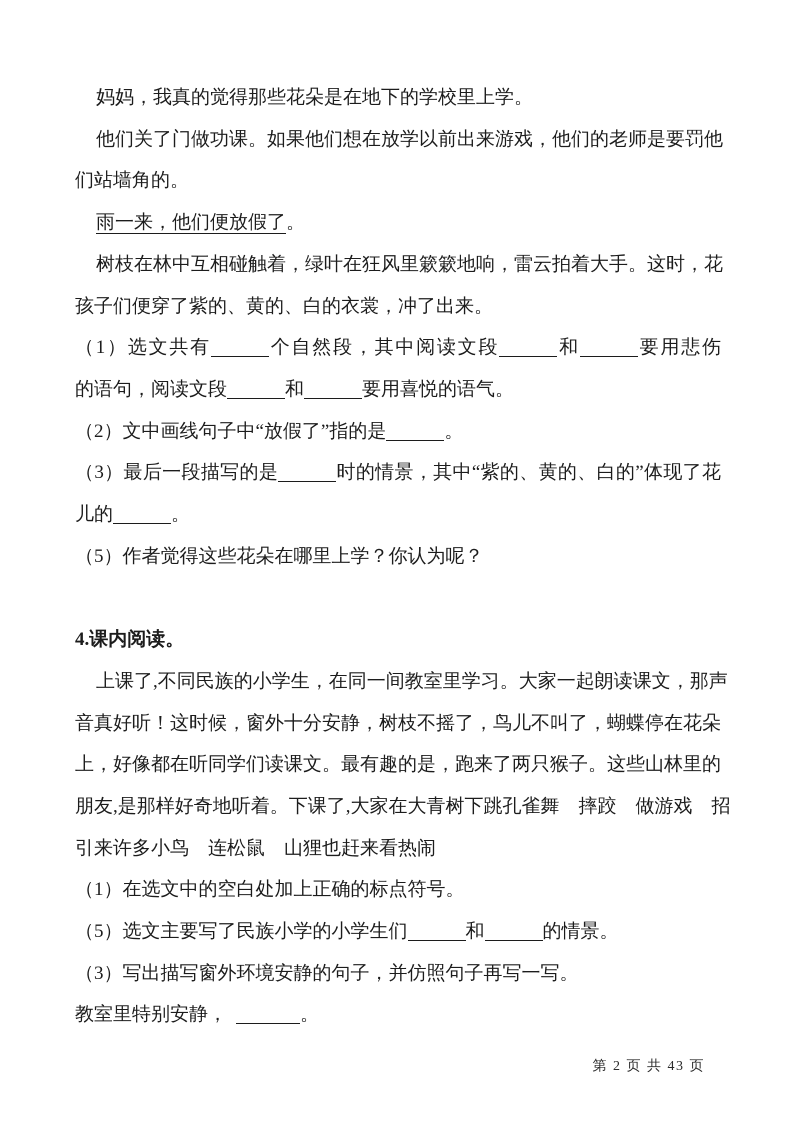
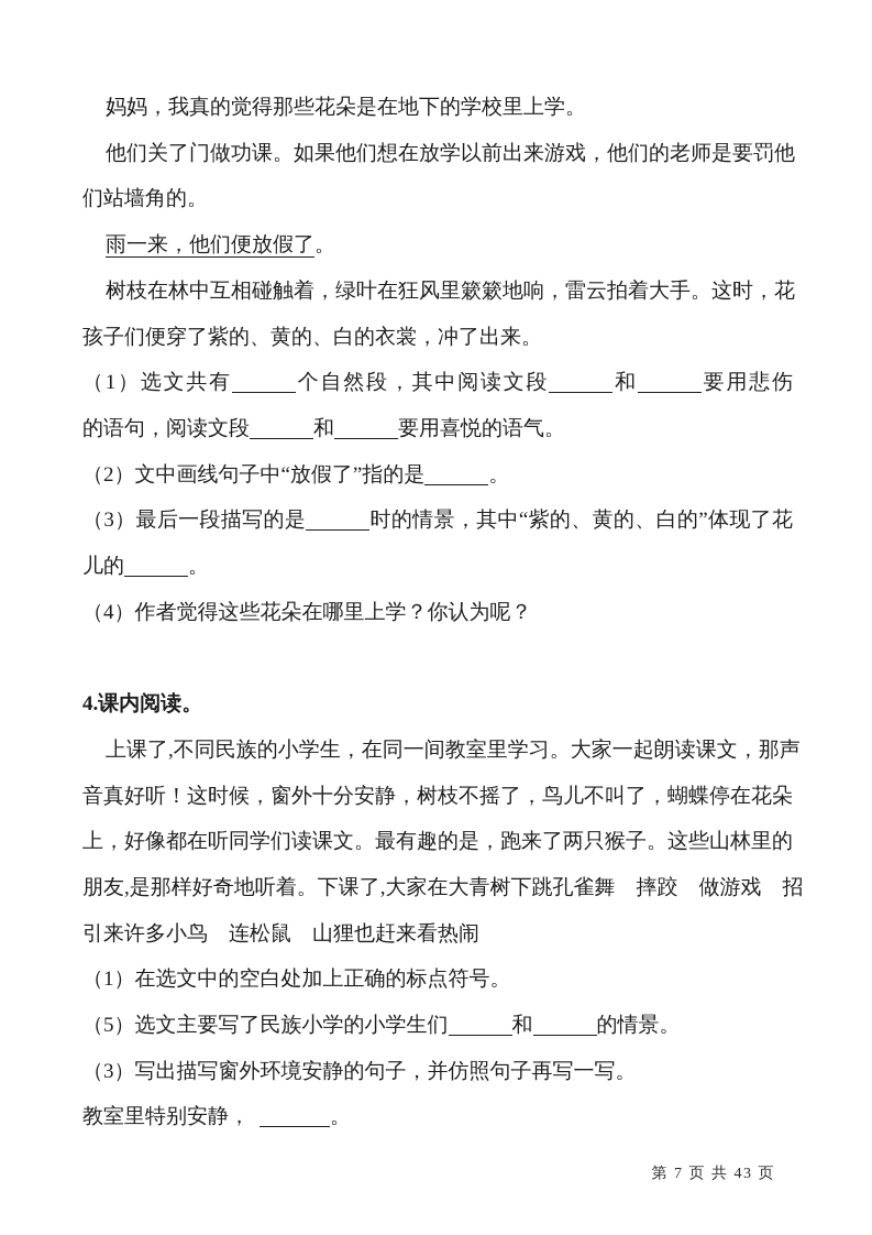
  妈妈，我真的觉得那些花朵是在地下的学校里上学。
  他们关了门做功课。如果他们想在放学以前出来游戏，他们的老师是要罚他
  们站墙角的。
  雨一来，他们便放假了。
  树枝在林中互相碰触着，绿叶在狂风里簌簌地响，雷云拍着大手。这时，花
  孩子们便穿了紫的、黄的、白的衣裳，冲了出来。
  （1）选文共有 个自然段，其中阅读文段 和 要用悲伤
  的语句，阅读文段 和 要用喜悦的语气。
  （2）文中画线句子中“放假了”指的是 。
  （3）最后一段描写的是 时的情景，其中“紫的、黄的、白的”体现了花
  儿的 。
- （5）作者觉得这些花朵在哪里上学？你认为呢？
+ （4）作者觉得这些花朵在哪里上学？你认为呢？
  4.课内阅读。
  上课了,不同民族的小学生，在同一间教室里学习。大家一起朗读课文，那声
  音真好听！这时候，窗外十分安静，树枝不摇了，鸟儿不叫了，蝴蝶停在花朵
  上，好像都在听同学们读课文。最有趣的是，跑来了两只猴子。这些山林里的
  朋友,是那样好奇地听着。下课了,大家在大青树下跳孔雀舞 摔跤 做游戏 招
  引来许多小鸟 连松鼠 山狸也赶来看热闹
  （1）在选文中的空白处加上正确的标点符号。
  （5）选文主要写了民族小学的小学生们 和 的情景。
  （3）写出描写窗外环境安静的句子，并仿照句子再写一写。
  教室里特别安静， 。
- 第 2 页 共 43 页
+ 第 7 页 共 43 页
